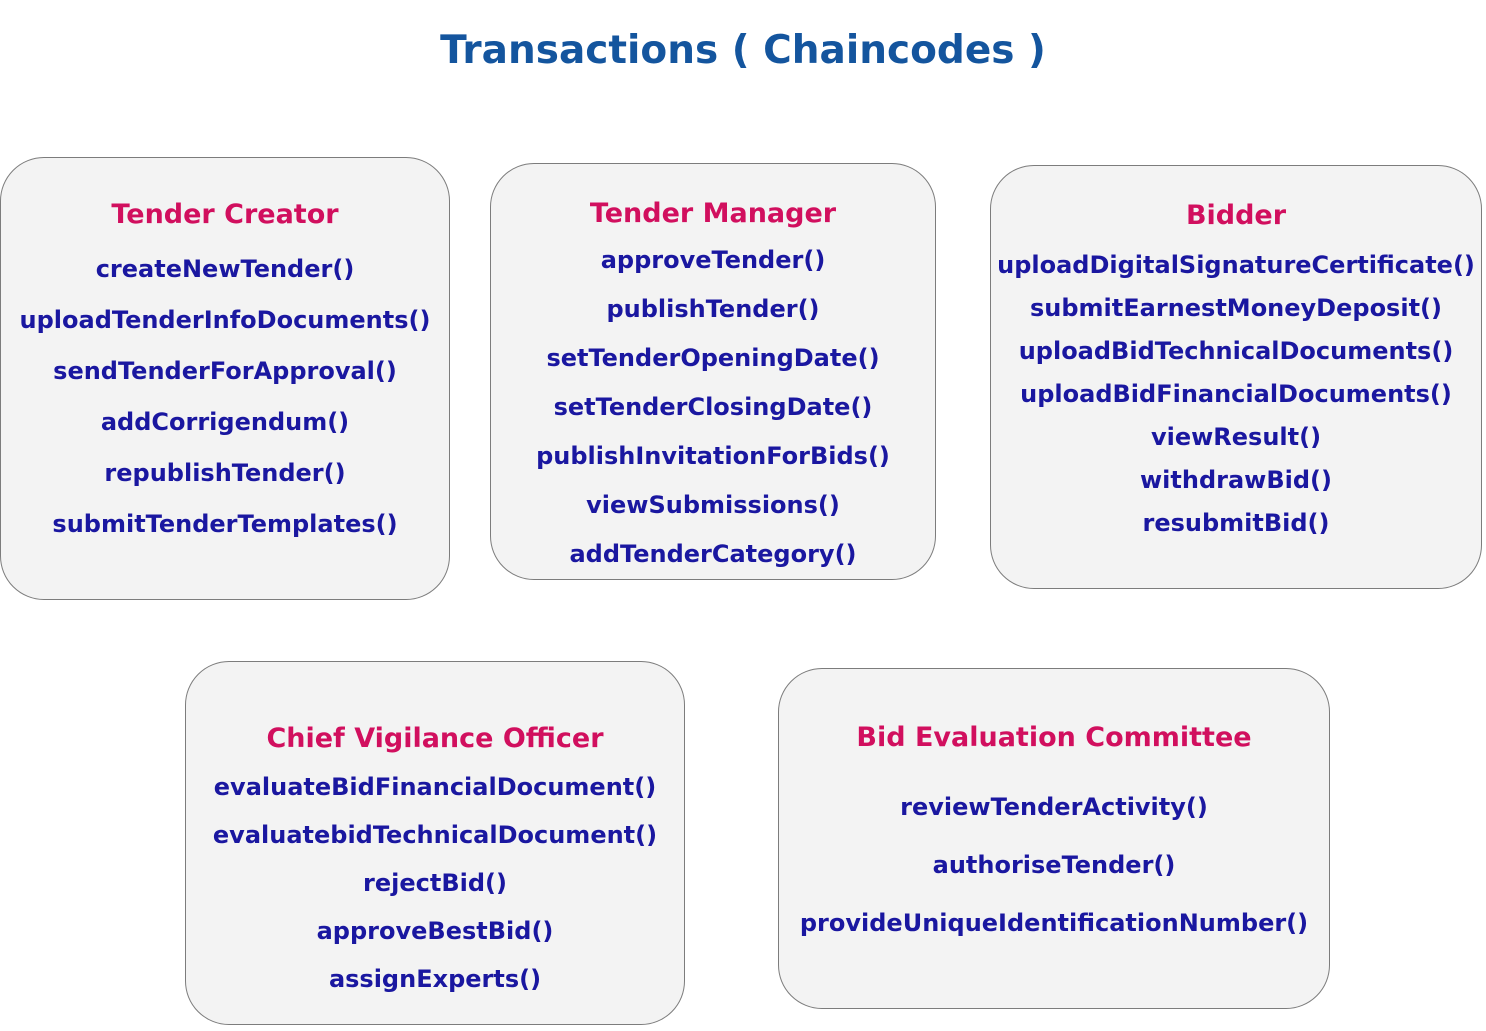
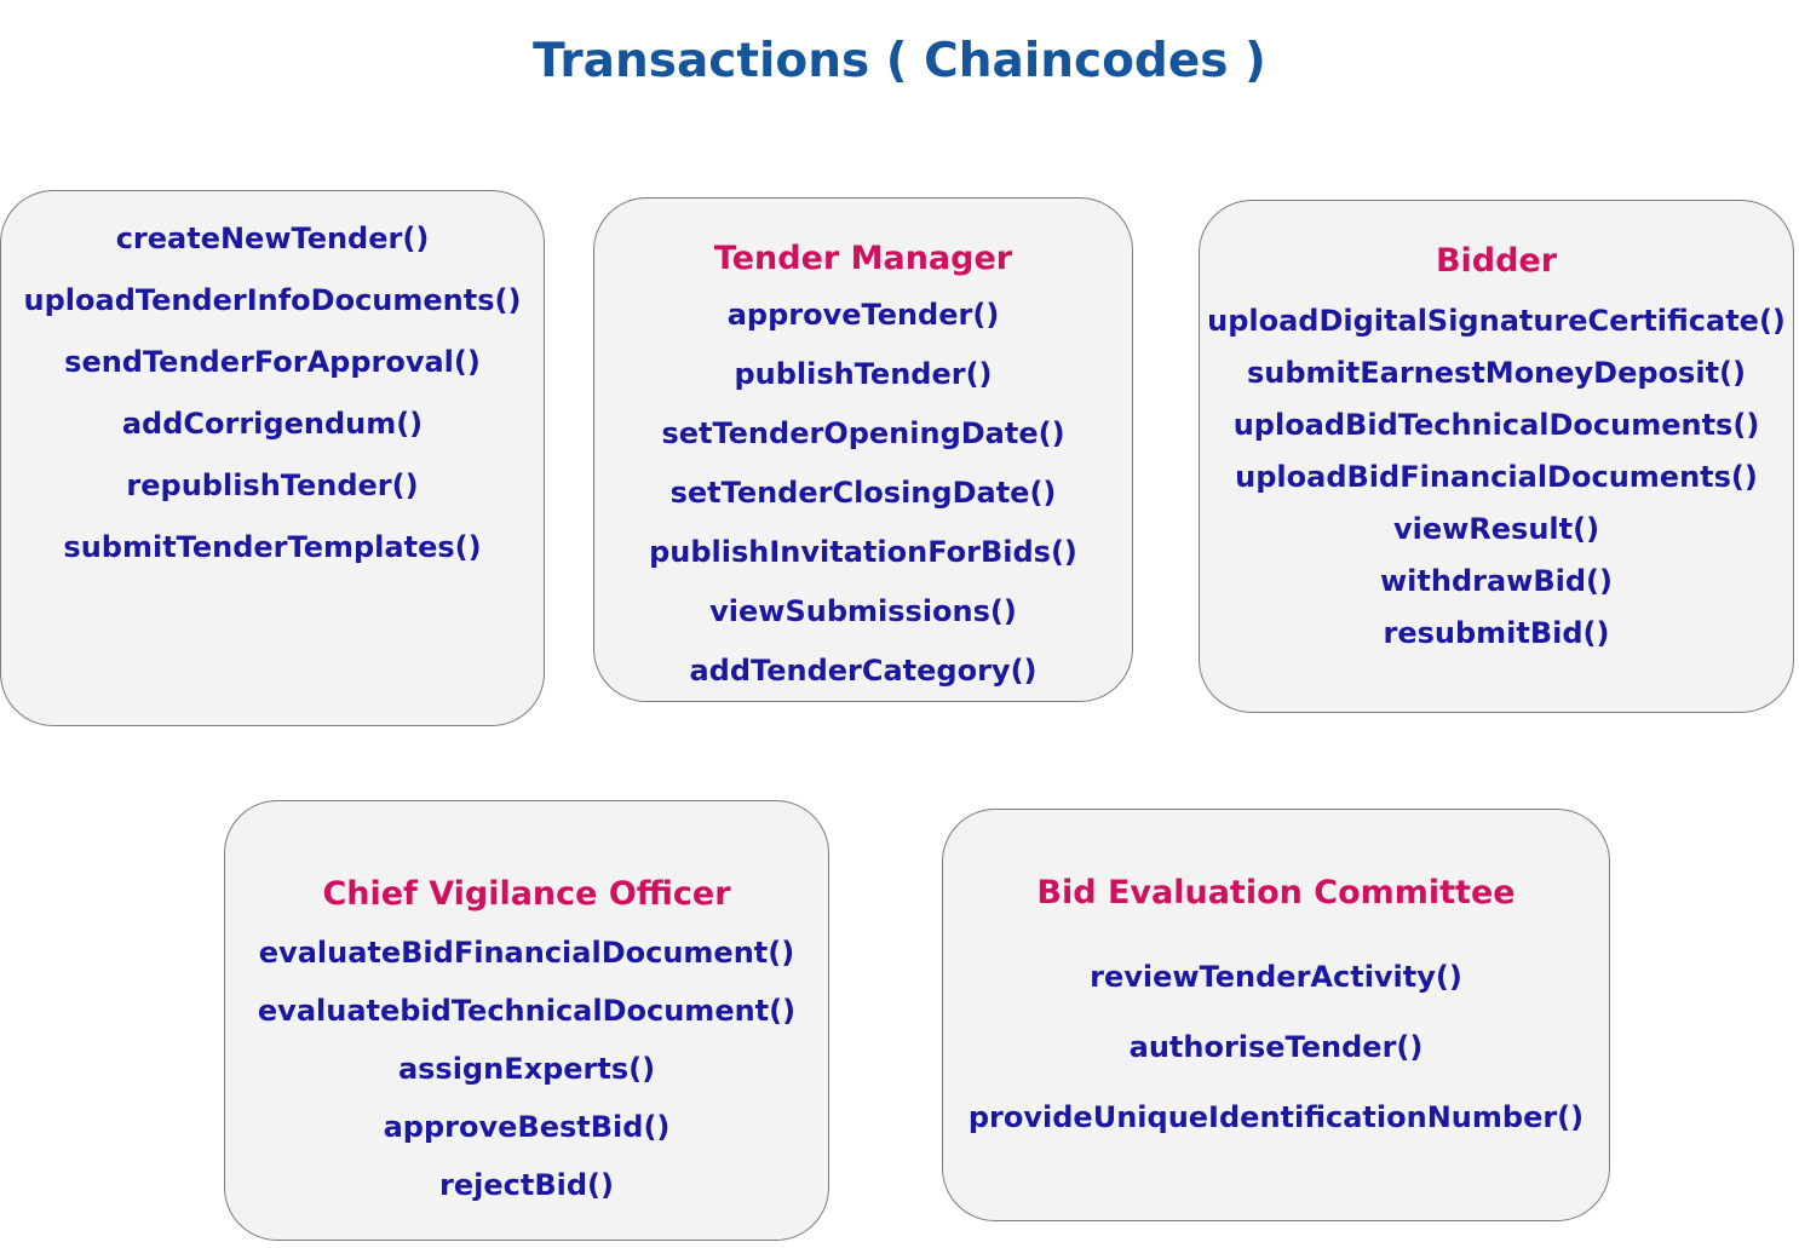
  Transactions ( Chaincodes )
- Tender Creator
  createNewTender()
  uploadTenderInfoDocuments()
  sendTenderForApproval()
  addCorrigendum()
  republishTender()
  submitTenderTemplates()
  Tender Manager
  approveTender()
  publishTender()
  setTenderOpeningDate()
  setTenderClosingDate()
  publishInvitationForBids()
  viewSubmissions()
  addTenderCategory()
  Bidder
  uploadDigitalSignatureCertificate()
  submitEarnestMoneyDeposit()
  uploadBidTechnicalDocuments()
  uploadBidFinancialDocuments()
  viewResult()
  withdrawBid()
  resubmitBid()
  Chief Vigilance Officer
  evaluateBidFinancialDocument()
  evaluatebidTechnicalDocument()
- rejectBid()
+ assignExperts()
  approveBestBid()
- assignExperts()
+ rejectBid()
  Bid Evaluation Committee
  reviewTenderActivity()
  authoriseTender()
  provideUniqueIdentificationNumber()
